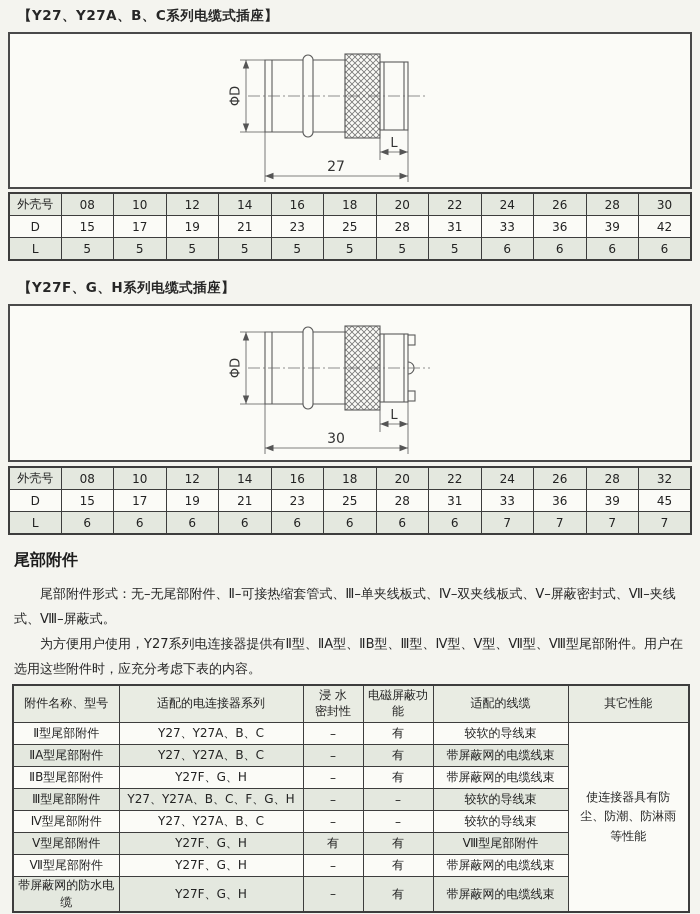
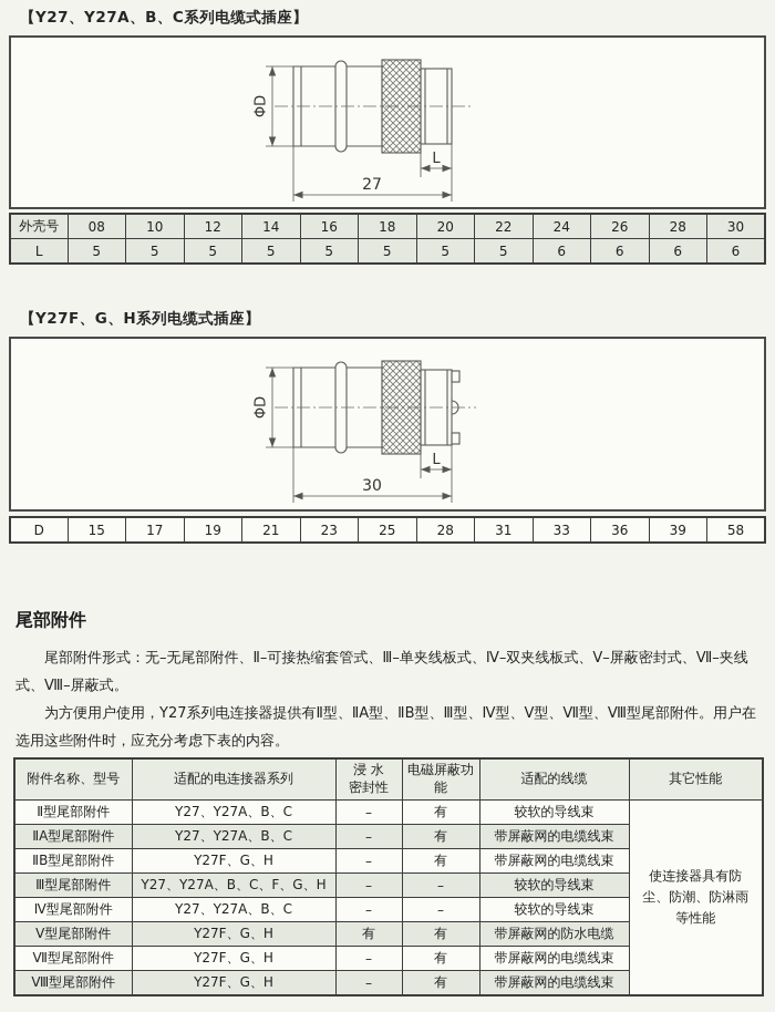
  【Y27、Y27A、B、C系列电缆式插座】
  L
  27
  外壳号	08	10	12	14	16	18	20	22	24	26	28	30
- D	15	17	19	21	23	25	28	31	33	36	39	42
  L	5	5	5	5	5	5	5	5	6	6	6	6
  【Y27F、G、H系列电缆式插座】
  L
  30
- 外壳号	08	10	12	14	16	18	20	22	24	26	28	32
- D	15	17	19	21	23	25	28	31	33	36	39	45
+ D	15	17	19	21	23	25	28	31	33	36	39	58
- L	6	6	6	6	6	6	6	6	7	7	7	7
  尾部附件
  尾部附件形式：无–无尾部附件、Ⅱ–可接热缩套管式、Ⅲ–单夹线板式、Ⅳ–双夹线板式、Ⅴ–屏蔽密封式、Ⅶ–夹线式、Ⅷ–屏蔽式。
  为方便用户使用，Y27系列电连接器提供有Ⅱ型、ⅡA型、ⅡB型、Ⅲ型、Ⅳ型、Ⅴ型、Ⅶ型、Ⅷ型尾部附件。用户在选用这些附件时，应充分考虑下表的内容。
  附件名称、型号	适配的电连接器系列	浸 水 密封性	电磁屏蔽功 能	适配的线缆	其它性能
  Ⅱ型尾部附件	Y27、Y27A、B、C	–	有	较软的导线束	使连接器具有防尘、防潮、防淋雨等性能
  ⅡA型尾部附件	Y27、Y27A、B、C	–	有	带屏蔽网的电缆线束
  ⅡB型尾部附件	Y27F、G、H	–	有	带屏蔽网的电缆线束
  Ⅲ型尾部附件	Y27、Y27A、B、C、F、G、H	–	–	较软的导线束
  Ⅳ型尾部附件	Y27、Y27A、B、C	–	–	较软的导线束
- Ⅴ型尾部附件	Y27F、G、H	有	有	Ⅷ型尾部附件
+ Ⅴ型尾部附件	Y27F、G、H	有	有	带屏蔽网的防水电缆
  Ⅶ型尾部附件	Y27F、G、H	–	有	带屏蔽网的电缆线束
- 带屏蔽网的防水电缆	Y27F、G、H	–	有	带屏蔽网的电缆线束
+ Ⅷ型尾部附件	Y27F、G、H	–	有	带屏蔽网的电缆线束
